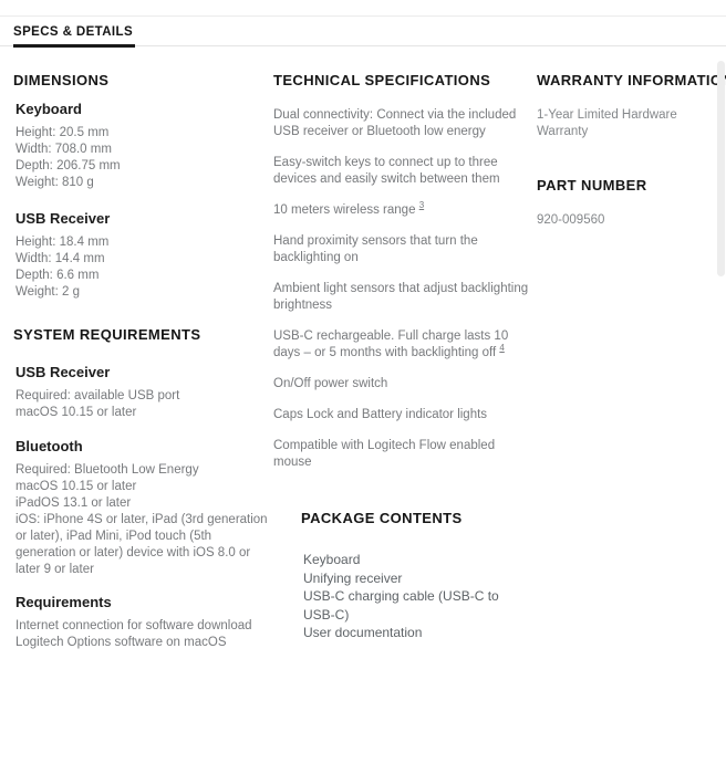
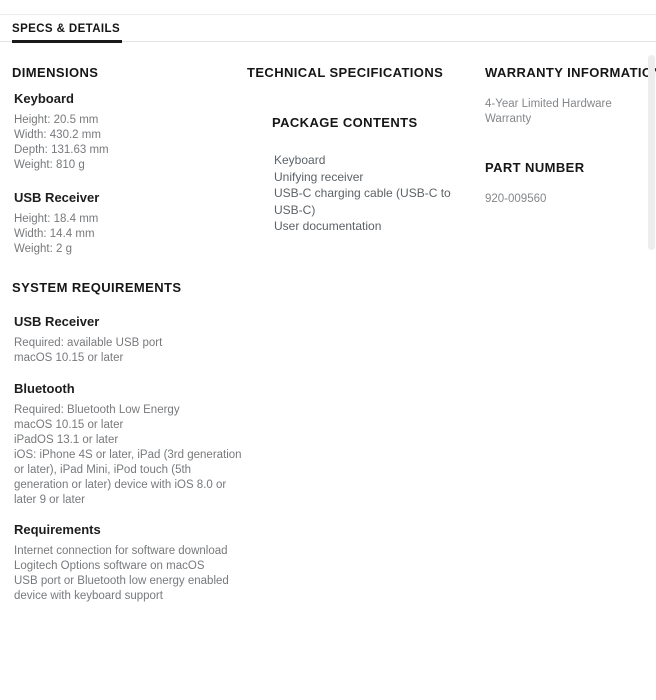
  SPECS & DETAILS
  DIMENSIONS
  Keyboard
  Height: 20.5 mm
- Width: 708.0 mm
+ Width: 430.2 mm
- Depth: 206.75 mm
+ Depth: 131.63 mm
  Weight: 810 g
  USB Receiver
  Height: 18.4 mm
  Width: 14.4 mm
- Depth: 6.6 mm
  Weight: 2 g
  SYSTEM REQUIREMENTS
  USB Receiver
  Required: available USB port
  macOS 10.15 or later
  Bluetooth
  Required: Bluetooth Low Energy
  macOS 10.15 or later
  iPadOS 13.1 or later
  iOS: iPhone 4S or later, iPad (3rd generation or later), iPad Mini, iPod touch (5th generation or later) device with iOS 8.0 or later 9 or later
  Requirements
  Internet connection for software download
  Logitech Options software on macOS
+ USB port or Bluetooth low energy enabled device with keyboard support
  TECHNICAL SPECIFICATIONS
- Dual connectivity: Connect via the included USB receiver or Bluetooth low energy
- Easy-switch keys to connect up to three devices and easily switch between them
- 10 meters wireless range 3
- Hand proximity sensors that turn the backlighting on
- Ambient light sensors that adjust backlighting brightness
- USB-C rechargeable. Full charge lasts 10 days – or 5 months with backlighting off 4
- On/Off power switch
- Caps Lock and Battery indicator lights
- Compatible with Logitech Flow enabled mouse
  PACKAGE CONTENTS
  Keyboard
  Unifying receiver
  USB-C charging cable (USB-C to USB-C)
  User documentation
  WARRANTY INFORMATI
- 1-Year Limited Hardware Warranty
+ 4-Year Limited Hardware Warranty
  PART NUMBER
  920-009560
